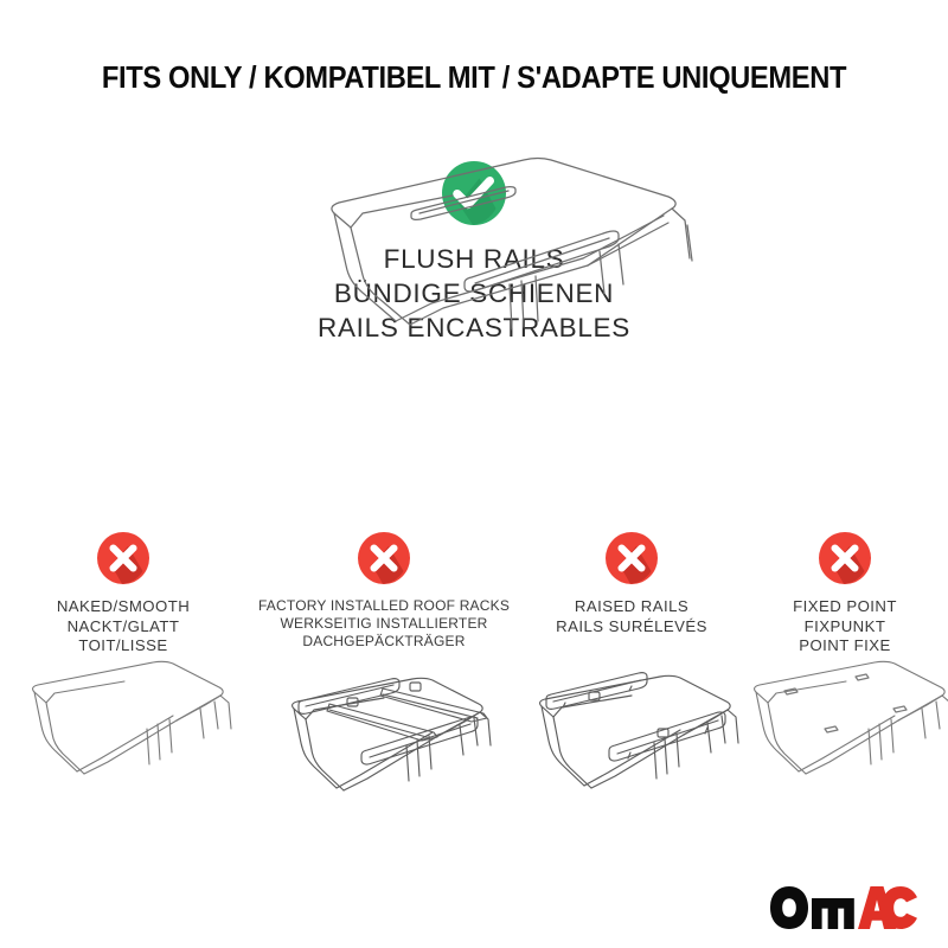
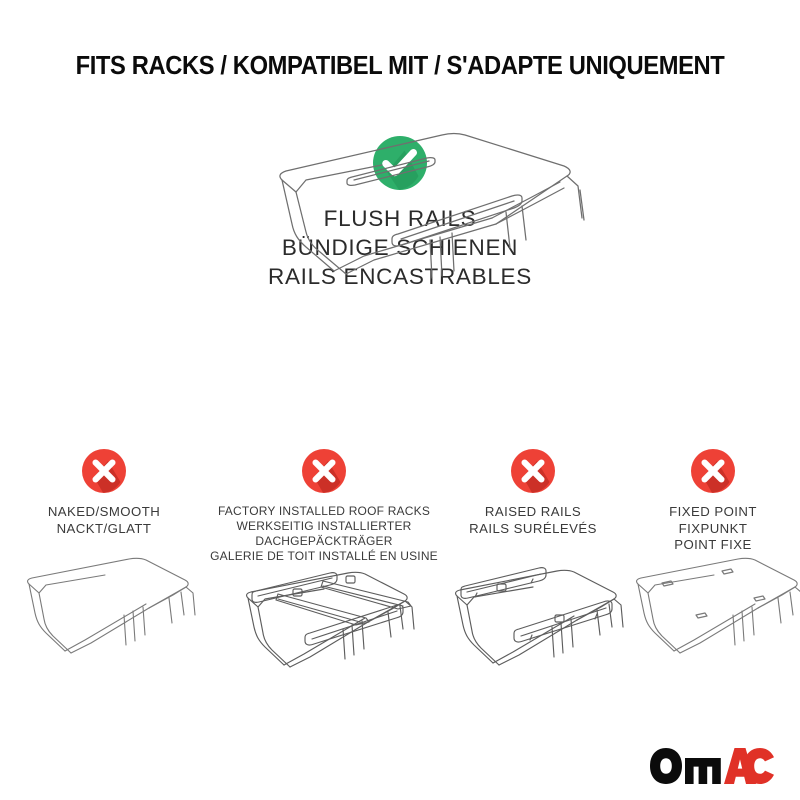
- FITS ONLY / KOMPATIBEL MIT / S'ADAPTE UNIQUEMENT
+ FITS RACKS / KOMPATIBEL MIT / S'ADAPTE UNIQUEMENT
  FLUSH RALS
  BNDIGE SCHIENE
  RAILS ENCASRABLES
  NAKED/SMOOTH
  NACKT/GLATT
- TOIT/LISSE
  FACTORY INSTALLED ROOF RACKS
  WERKSEITIG INSTALLIERTER
  DACHGEPÄCKTRÄGER
+ GALERIE DE TOIT INSTALLÉ EN USINE
  RAISED RAILS
  RAILS SURÉLEVÉS
  FIXED POINT
  FIXPUNKT
  POINT FIXE
